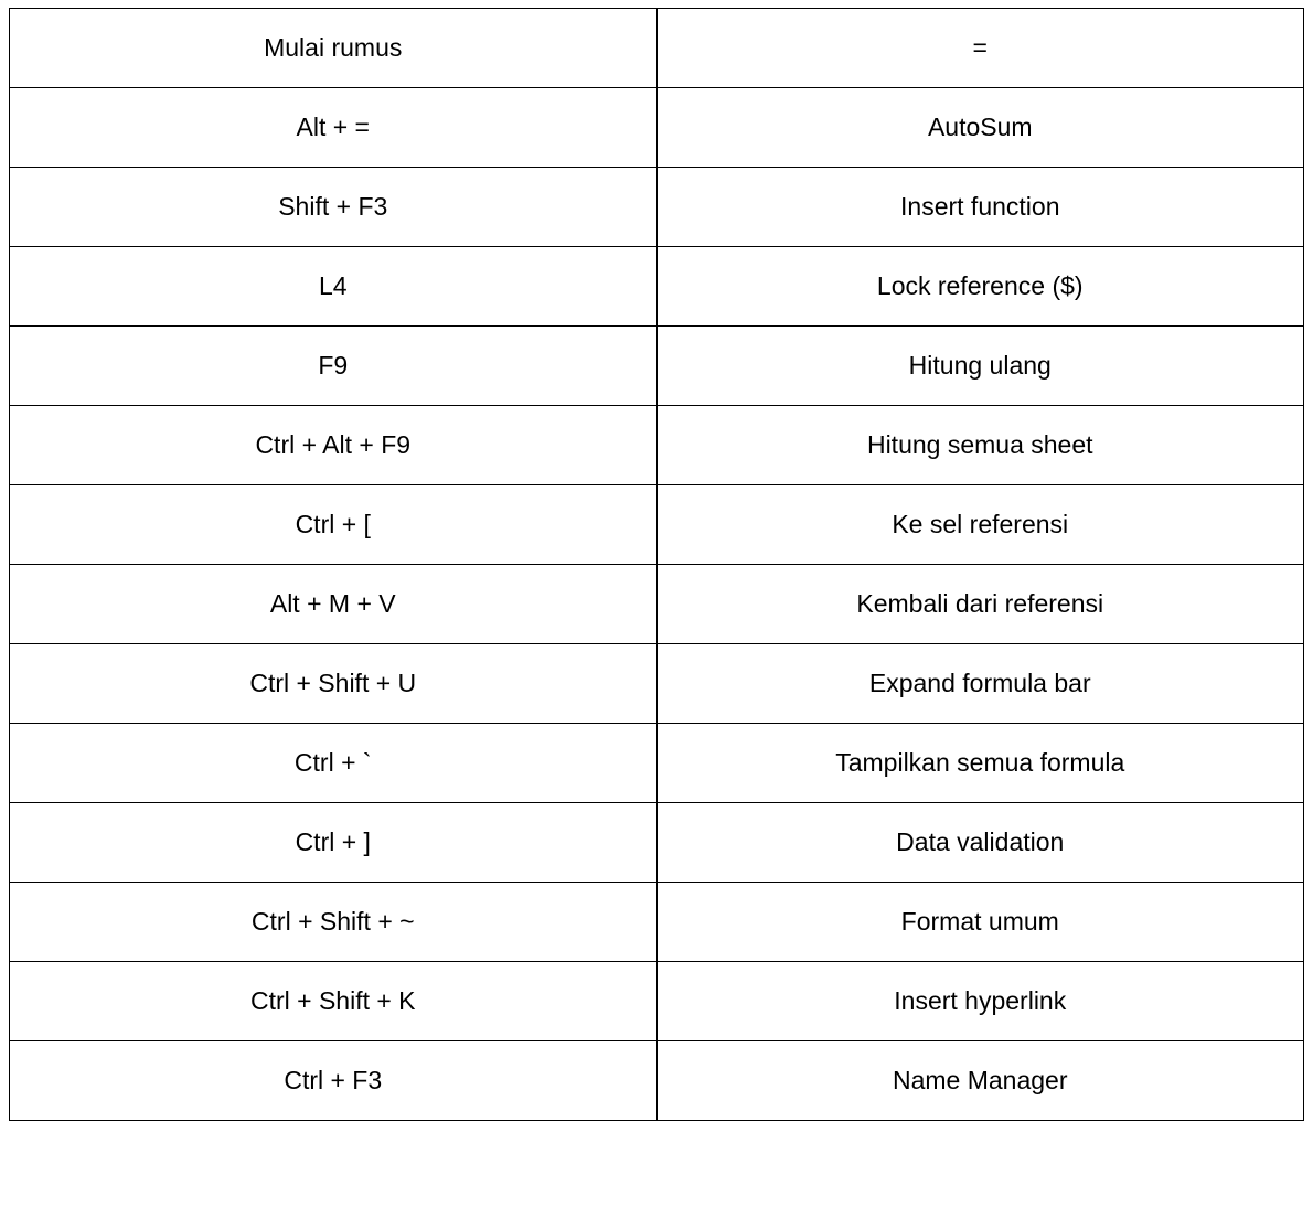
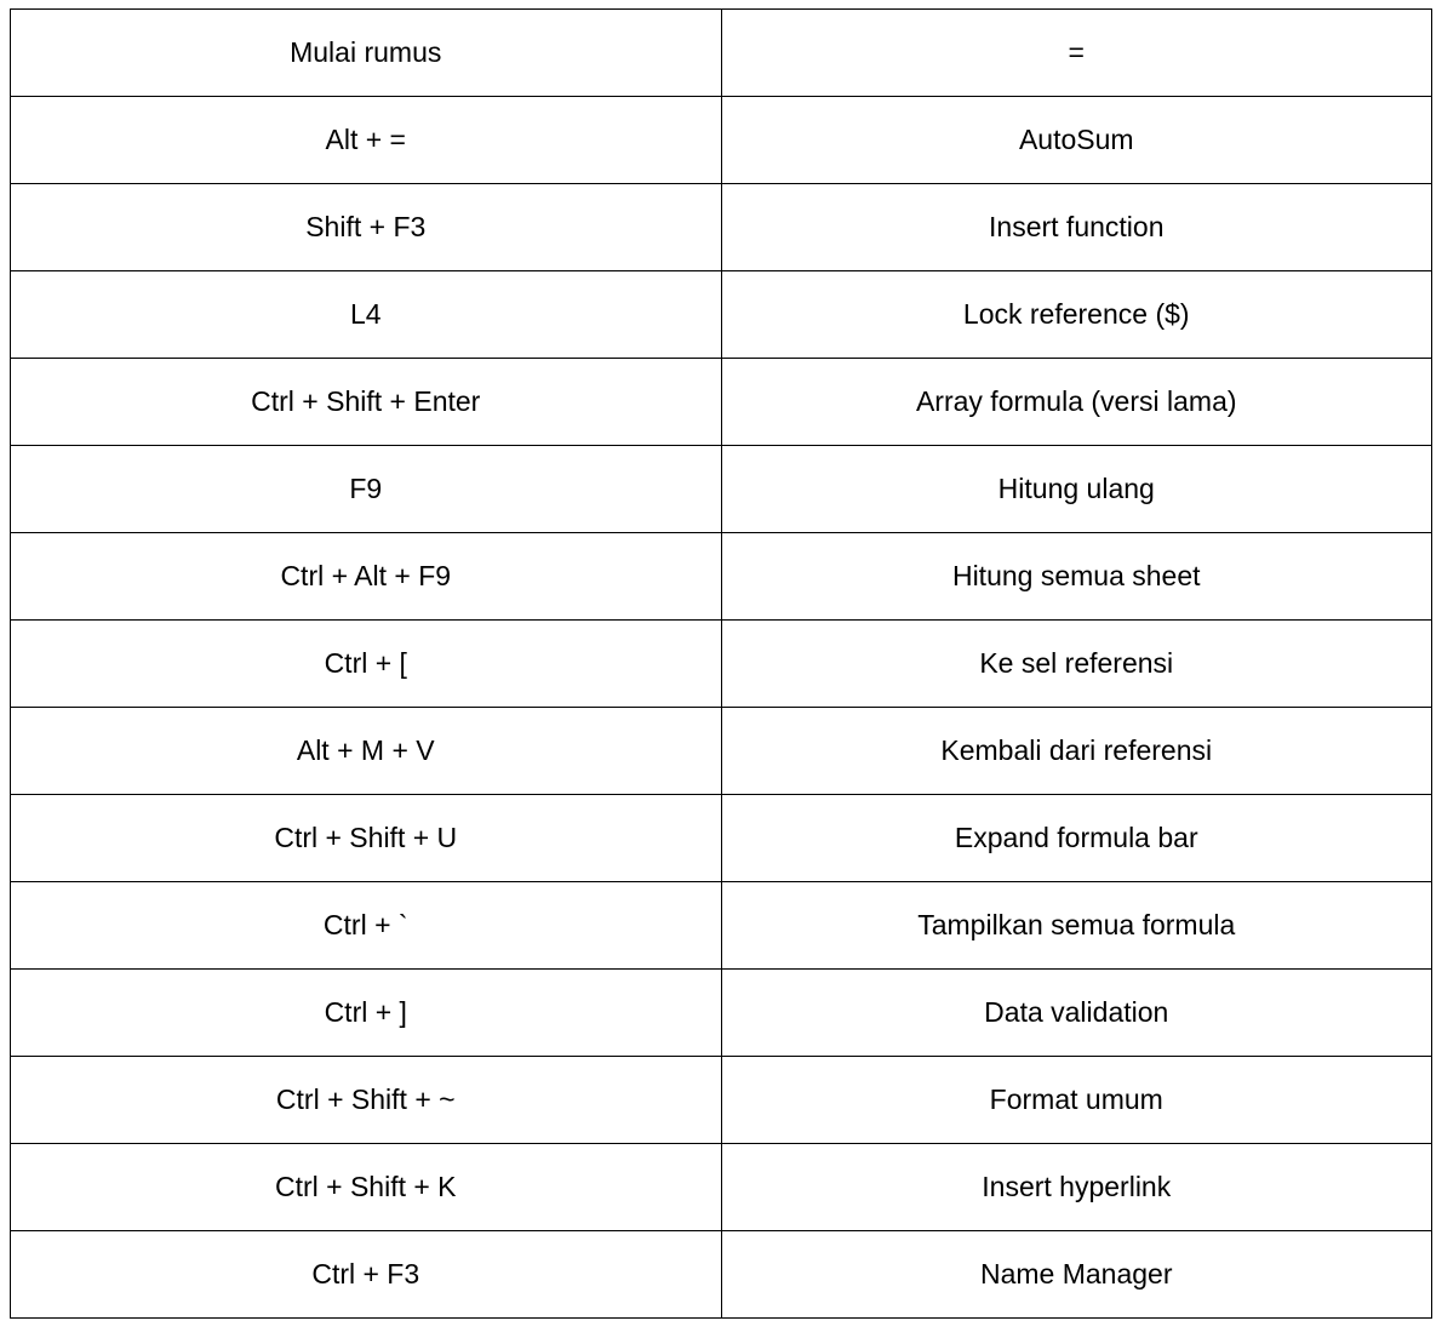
  Mulai rumus	=
  Alt + =	AutoSum
  Shift + F3	Insert function
  L4	Lock reference ($)
+ Ctrl + Shift + Enter	Array formula (versi lama)
  F9	Hitung ulang
  Ctrl + Alt + F9	Hitung semua sheet
  Ctrl + [	Ke sel referensi
  Alt + M + V	Kembali dari referensi
  Ctrl + Shift + U	Expand formula bar
  Ctrl + `	Tampilkan semua formula
  Ctrl + ]	Data validation
  Ctrl + Shift + ~	Format umum
  Ctrl + Shift + K	Insert hyperlink
  Ctrl + F3	Name Manager
